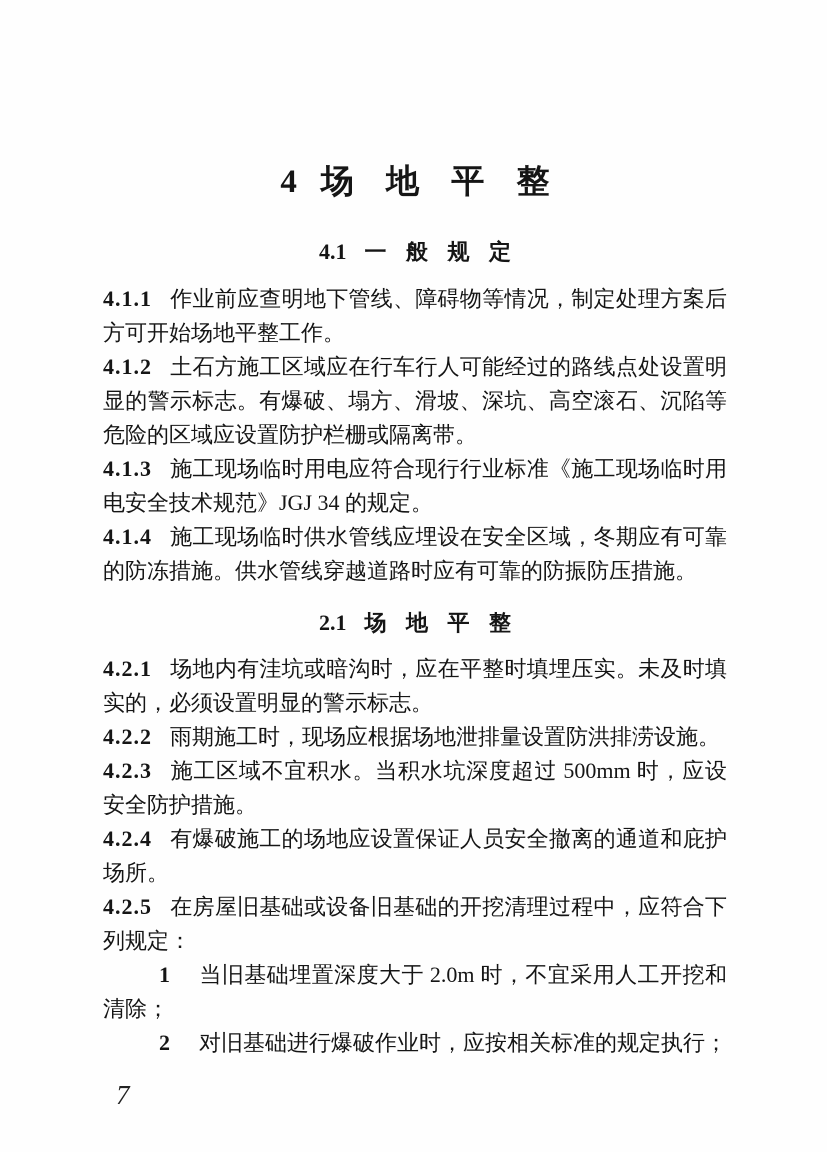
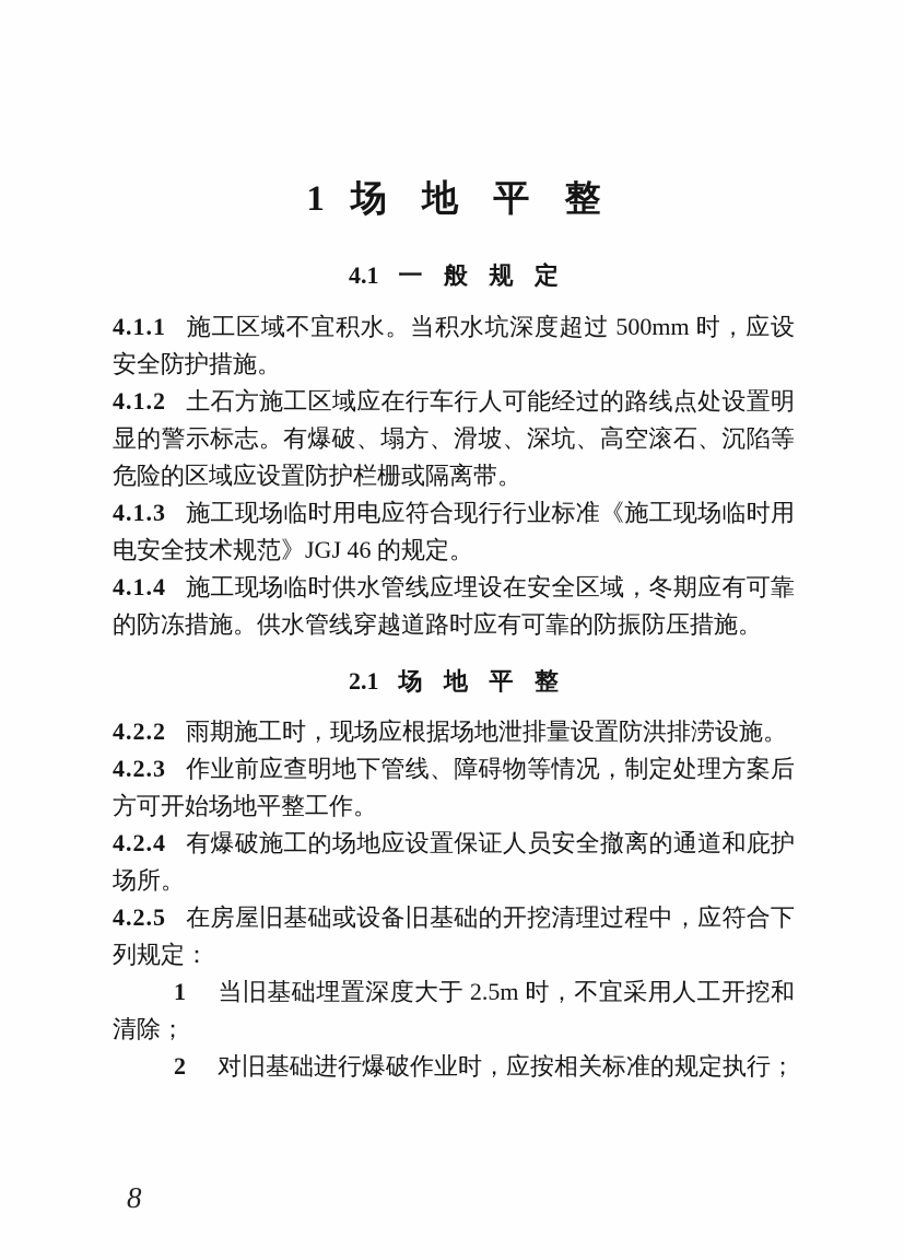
- 4 场 地 平 整
+ 1 场 地 平 整
  4.1 一 般 规 定
- 4.1.1 作业前应查明地下管线、障碍物等情况，制定处理方案后方可开始场地平整工作。
+ 4.1.1 施工区域不宜积水。当积水坑深度超过 500mm 时，应设安全防护措施。
  4.1.2 土石方施工区域应在行车行人可能经过的路线点处设置明显的警示标志。有爆破、塌方、滑坡、深坑、高空滚石、沉陷等危险的区域应设置防护栏栅或隔离带。
- 4.1.3 施工现场临时用电应符合现行行业标准《施工现场临时用电安全技术规范》JGJ 34 的规定。
+ 4.1.3 施工现场临时用电应符合现行行业标准《施工现场临时用电安全技术规范》JGJ 46 的规定。
  4.1.4 施工现场临时供水管线应埋设在安全区域，冬期应有可靠的防冻措施。供水管线穿越道路时应有可靠的防振防压措施。
  2.1 场 地 平 整
- 4.2.1 场地内有洼坑或暗沟时，应在平整时填埋压实。未及时填实的，必须设置明显的警示标志。
  4.2.2 雨期施工时，现场应根据场地泄排量设置防洪排涝设施。
- 4.2.3 施工区域不宜积水。当积水坑深度超过 500mm 时，应设安全防护措施。
+ 4.2.3 作业前应查明地下管线、障碍物等情况，制定处理方案后方可开始场地平整工作。
  4.2.4 有爆破施工的场地应设置保证人员安全撤离的通道和庇护场所。
  4.2.5 在房屋旧基础或设备旧基础的开挖清理过程中，应符合下列规定：
- 1 当旧基础埋置深度大于 2.0m 时，不宜采用人工开挖和清除；
+ 1 当旧基础埋置深度大于 2.5m 时，不宜采用人工开挖和清除；
  2 对旧基础进行爆破作业时，应按相关标准的规定执行；
- 7
+ 8
